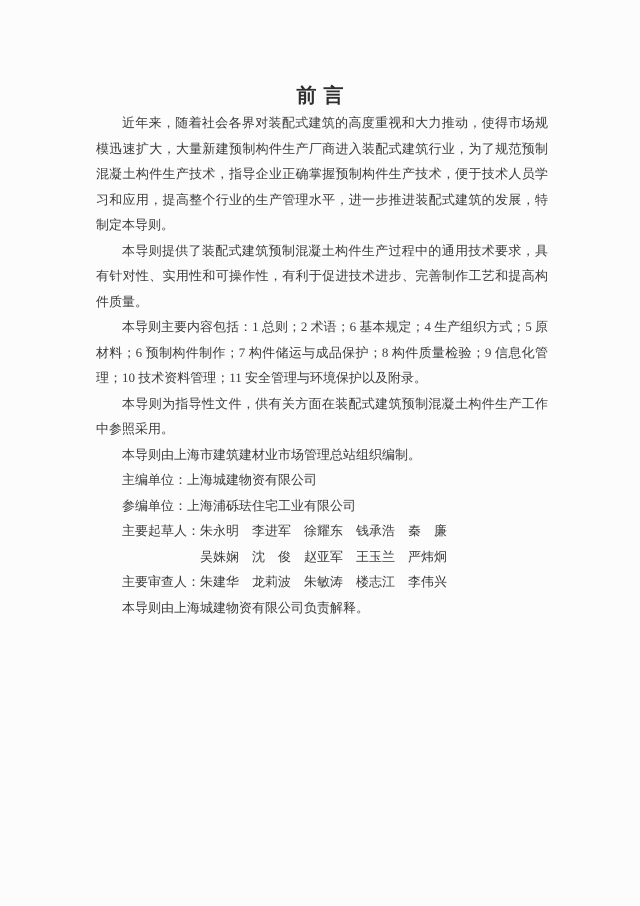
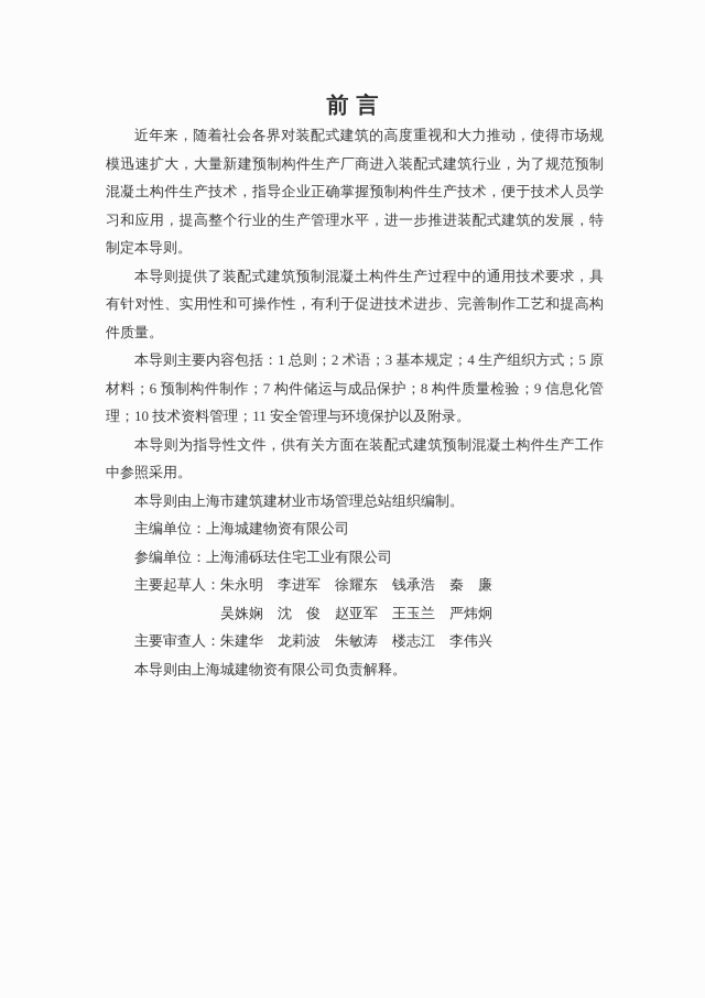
  前言
  近年来，随着社会各界对装配式建筑的高度重视和大力推动，使得市场规模迅速扩大，大量新建预制构件生产厂商进入装配式建筑行业，为了规范预制混凝土构件生产技术，指导企业正确掌握预制构件生产技术，便于技术人员学习和应用，提高整个行业的生产管理水平，进一步推进装配式建筑的发展，特制定本导则。
  本导则提供了装配式建筑预制混凝土构件生产过程中的通用技术要求，具有针对性、实用性和可操作性，有利于促进技术进步、完善制作工艺和提高构件质量。
- 本导则主要内容包括：1 总则；2 术语；6 基本规定；4 生产组织方式；5 原材料；6 预制构件制作；7 构件储运与成品保护；8 构件质量检验；9 信息化管理；10 技术资料管理；11 安全管理与环境保护以及附录。
+ 本导则主要内容包括：1 总则；2 术语；3 基本规定；4 生产组织方式；5 原材料；6 预制构件制作；7 构件储运与成品保护；8 构件质量检验；9 信息化管理；10 技术资料管理；11 安全管理与环境保护以及附录。
  本导则为指导性文件，供有关方面在装配式建筑预制混凝土构件生产工作中参照采用。
  本导则由上海市建筑建材业市场管理总站组织编制。
  主编单位：上海城建物资有限公司
  参编单位：上海浦砾珐住宅工业有限公司
  主要起草人：朱永明 李进军 徐耀东 钱承浩 秦 廉
  吴姝娴 沈 俊 赵亚军 王玉兰 严炜炯
  主要审查人：朱建华 龙莉波 朱敏涛 楼志江 李伟兴
  本导则由上海城建物资有限公司负责解释。
